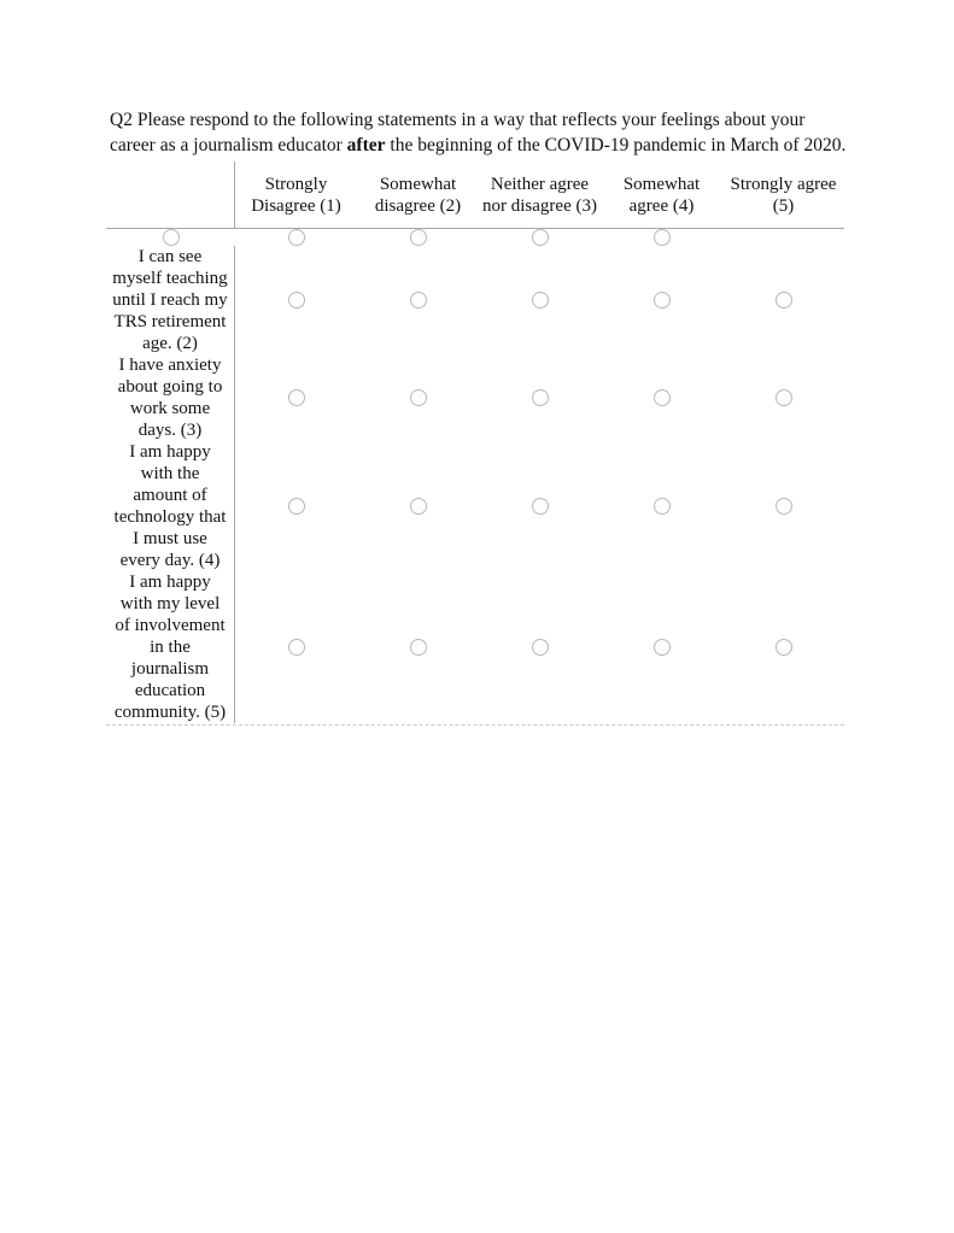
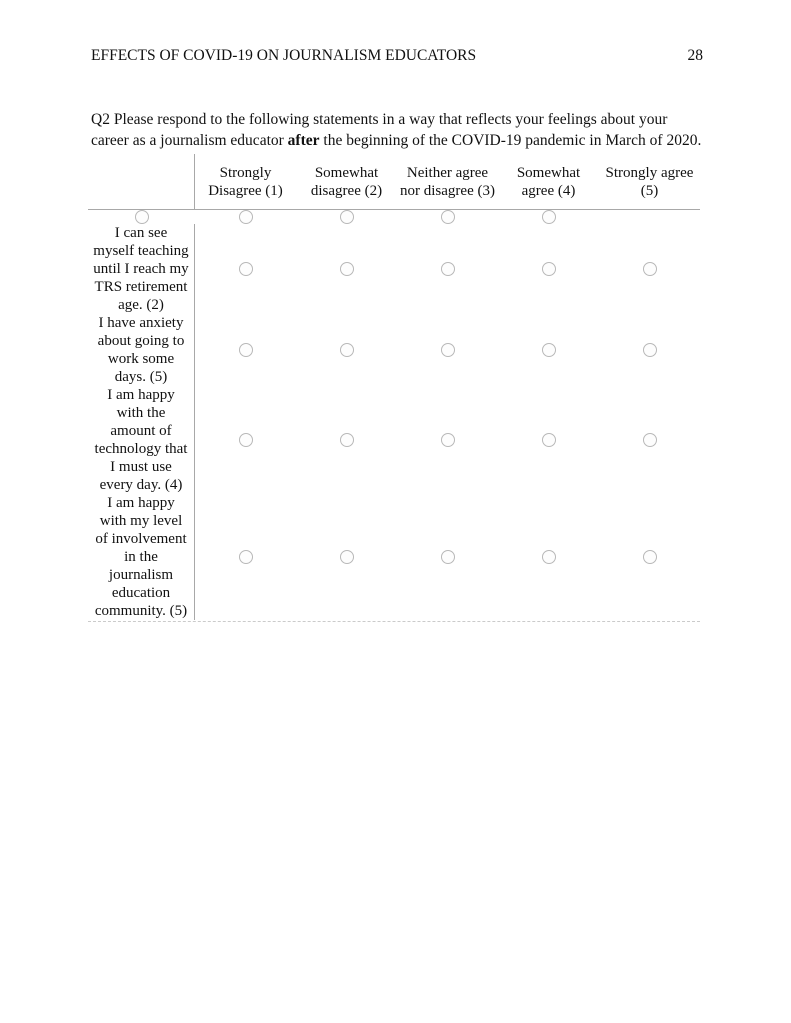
+ EFFECTS OF COVID-19 ON JOURNALISM EDUCATORS
+ 28
  Q2 Please respond to the following statements in a way that reflects your feelings about your career as a journalism educator after the beginning of the COVID-19 pandemic in March of 2020.
  Strongly Disagree (1)
  Somewhat disagree (2)
  Neither agree nor disagree (3)
  Somewhat agree (4)
  Strongly agree (5)
  I can see myself teaching until I reach my TRS retirement age. (2)
- I have anxiety about going to work some days. (3)
+ I have anxiety about going to work some days. (5)
  I am happy with the amount of technology that I must use every day. (4)
  I am happy with my level of involvement in the journalism education community. (5)
